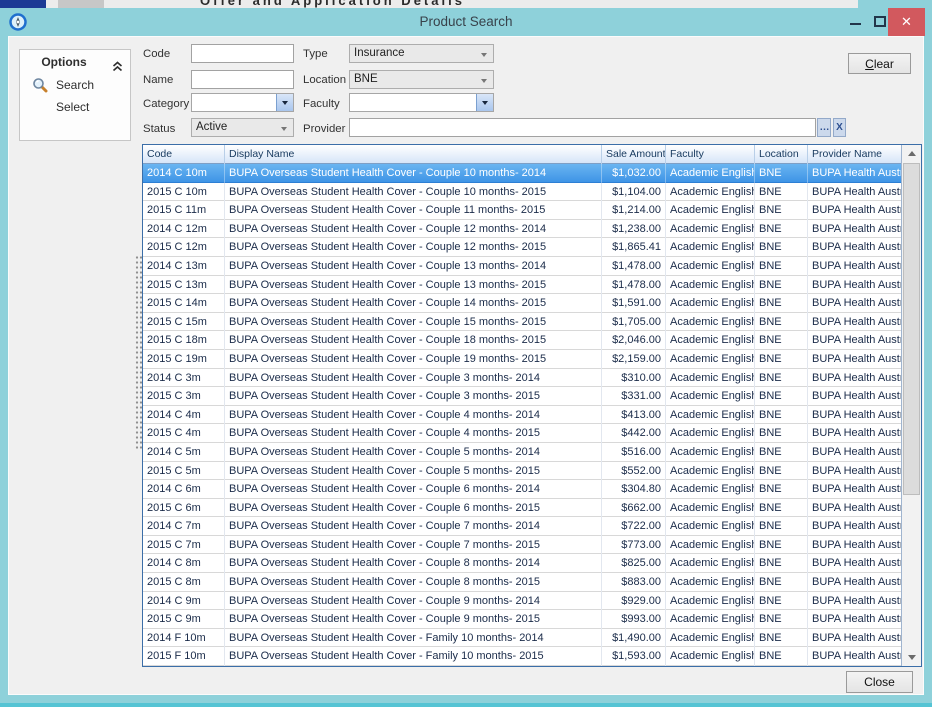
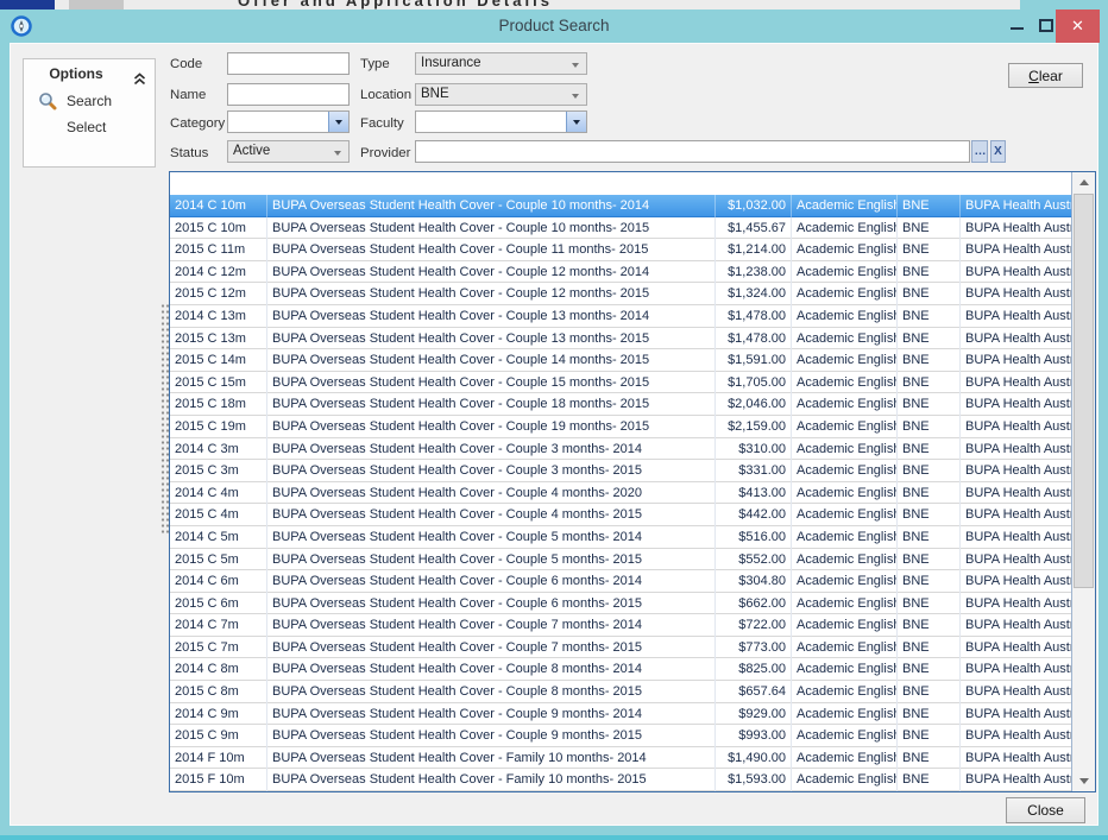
  Offer and Application Details
  Product Search
  ✕
  Options
  Search
  Select
  Code
  Name
  Category
  Status
  Active
  Type
  Insurance
  Location
  BNE
  Faculty
  Provider
  …
  X
  Clear
- Code Display Name Sale Amount Faculty Location Provider Name
  2014 C 10m BUPA Overseas Student Health Cover - Couple 10 months- 2014 $1,032.00 Academic English BNE BUPA Health Aust
- 2015 C 10m BUPA Overseas Student Health Cover - Couple 10 months- 2015 $1,104.00 Academic English BNE BUPA Health Aust
+ 2015 C 10m BUPA Overseas Student Health Cover - Couple 10 months- 2015 $1,455.67 Academic English BNE BUPA Health Aust
  2015 C 11m BUPA Overseas Student Health Cover - Couple 11 months- 2015 $1,214.00 Academic English BNE BUPA Health Aust
  2014 C 12m BUPA Overseas Student Health Cover - Couple 12 months- 2014 $1,238.00 Academic English BNE BUPA Health Aust
- 2015 C 12m BUPA Overseas Student Health Cover - Couple 12 months- 2015 $1,865.41 Academic English BNE BUPA Health Aust
+ 2015 C 12m BUPA Overseas Student Health Cover - Couple 12 months- 2015 $1,324.00 Academic English BNE BUPA Health Aust
  2014 C 13m BUPA Overseas Student Health Cover - Couple 13 months- 2014 $1,478.00 Academic English BNE BUPA Health Aust
  2015 C 13m BUPA Overseas Student Health Cover - Couple 13 months- 2015 $1,478.00 Academic English BNE BUPA Health Aust
  2015 C 14m BUPA Overseas Student Health Cover - Couple 14 months- 2015 $1,591.00 Academic English BNE BUPA Health Aust
  2015 C 15m BUPA Overseas Student Health Cover - Couple 15 months- 2015 $1,705.00 Academic English BNE BUPA Health Aust
  2015 C 18m BUPA Overseas Student Health Cover - Couple 18 months- 2015 $2,046.00 Academic English BNE BUPA Health Aust
  2015 C 19m BUPA Overseas Student Health Cover - Couple 19 months- 2015 $2,159.00 Academic English BNE BUPA Health Aust
  2014 C 3m BUPA Overseas Student Health Cover - Couple 3 months- 2014 $310.00 Academic English BNE BUPA Health Aust
  2015 C 3m BUPA Overseas Student Health Cover - Couple 3 months- 2015 $331.00 Academic English BNE BUPA Health Aust
- 2014 C 4m BUPA Overseas Student Health Cover - Couple 4 months- 2014 $413.00 Academic English BNE BUPA Health Aust
+ 2014 C 4m BUPA Overseas Student Health Cover - Couple 4 months- 2020 $413.00 Academic English BNE BUPA Health Aust
  2015 C 4m BUPA Overseas Student Health Cover - Couple 4 months- 2015 $442.00 Academic English BNE BUPA Health Aust
  2014 C 5m BUPA Overseas Student Health Cover - Couple 5 months- 2014 $516.00 Academic English BNE BUPA Health Aust
  2015 C 5m BUPA Overseas Student Health Cover - Couple 5 months- 2015 $552.00 Academic English BNE BUPA Health Aust
  2014 C 6m BUPA Overseas Student Health Cover - Couple 6 months- 2014 $304.80 Academic English BNE BUPA Health Aust
  2015 C 6m BUPA Overseas Student Health Cover - Couple 6 months- 2015 $662.00 Academic English BNE BUPA Health Aust
  2014 C 7m BUPA Overseas Student Health Cover - Couple 7 months- 2014 $722.00 Academic English BNE BUPA Health Aust
  2015 C 7m BUPA Overseas Student Health Cover - Couple 7 months- 2015 $773.00 Academic English BNE BUPA Health Aust
  2014 C 8m BUPA Overseas Student Health Cover - Couple 8 months- 2014 $825.00 Academic English BNE BUPA Health Aust
- 2015 C 8m BUPA Overseas Student Health Cover - Couple 8 months- 2015 $883.00 Academic English BNE BUPA Health Aust
+ 2015 C 8m BUPA Overseas Student Health Cover - Couple 8 months- 2015 $657.64 Academic English BNE BUPA Health Aust
  2014 C 9m BUPA Overseas Student Health Cover - Couple 9 months- 2014 $929.00 Academic English BNE BUPA Health Aust
  2015 C 9m BUPA Overseas Student Health Cover - Couple 9 months- 2015 $993.00 Academic English BNE BUPA Health Aust
  2014 F 10m BUPA Overseas Student Health Cover - Family 10 months- 2014 $1,490.00 Academic English BNE BUPA Health Aust
  2015 F 10m BUPA Overseas Student Health Cover - Family 10 months- 2015 $1,593.00 Academic English BNE BUPA Health Aust
  Close
